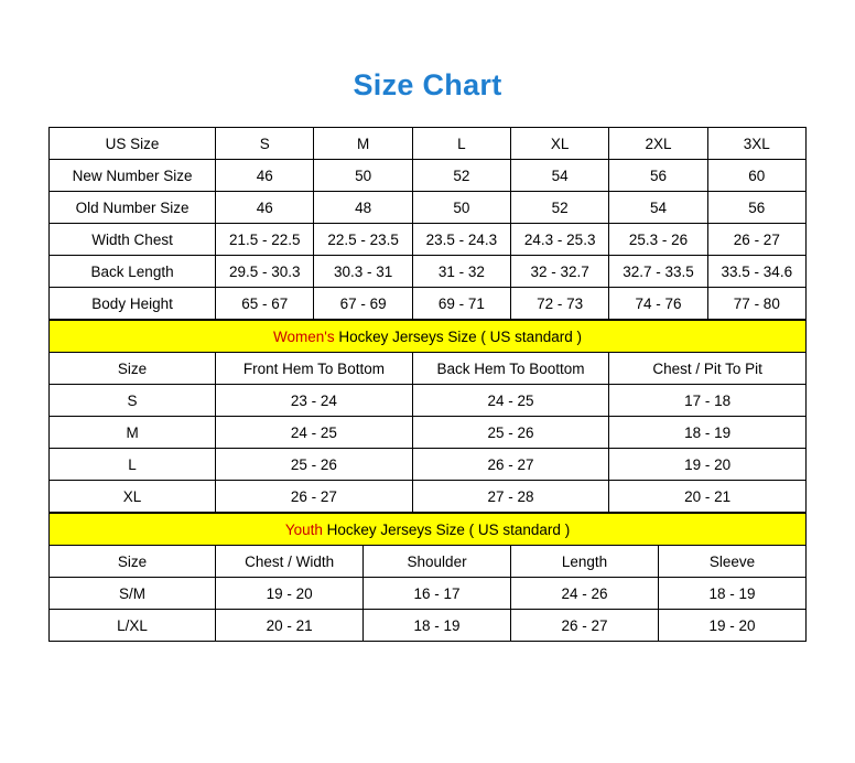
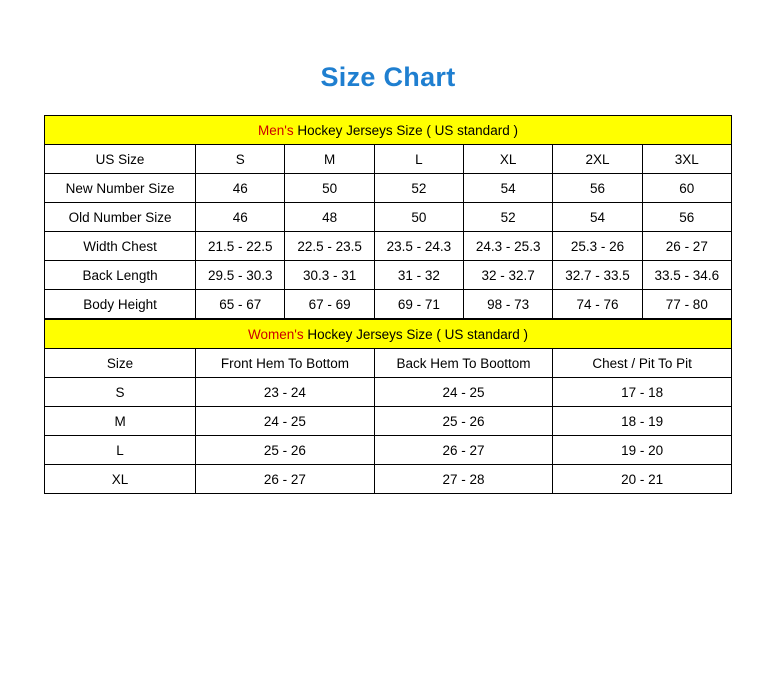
  Size Chart
+ Men's Hockey Jerseys Size ( US standard )
  US Size	S	M	L	XL	2XL	3XL
  New Number Size	46	50	52	54	56	60
  Old Number Size	46	48	50	52	54	56
  Width Chest	21.5 - 22.5	22.5 - 23.5	23.5 - 24.3	24.3 - 25.3	25.3 - 26	26 - 27
  Back Length	29.5 - 30.3	30.3 - 31	31 - 32	32 - 32.7	32.7 - 33.5	33.5 - 34.6
- Body Height	65 - 67	67 - 69	69 - 71	72 - 73	74 - 76	77 - 80
+ Body Height	65 - 67	67 - 69	69 - 71	98 - 73	74 - 76	77 - 80
  Women's Hockey Jerseys Size ( US standard )
  Size	Front Hem To Bottom	Back Hem To Boottom	Chest / Pit To Pit
  S	23 - 24	24 - 25	17 - 18
  M	24 - 25	25 - 26	18 - 19
  L	25 - 26	26 - 27	19 - 20
  XL	26 - 27	27 - 28	20 - 21
- Youth Hockey Jerseys Size ( US standard )
- Size	Chest / Width	Shoulder	Length	Sleeve
- S/M	19 - 20	16 - 17	24 - 26	18 - 19
- L/XL	20 - 21	18 - 19	26 - 27	19 - 20
